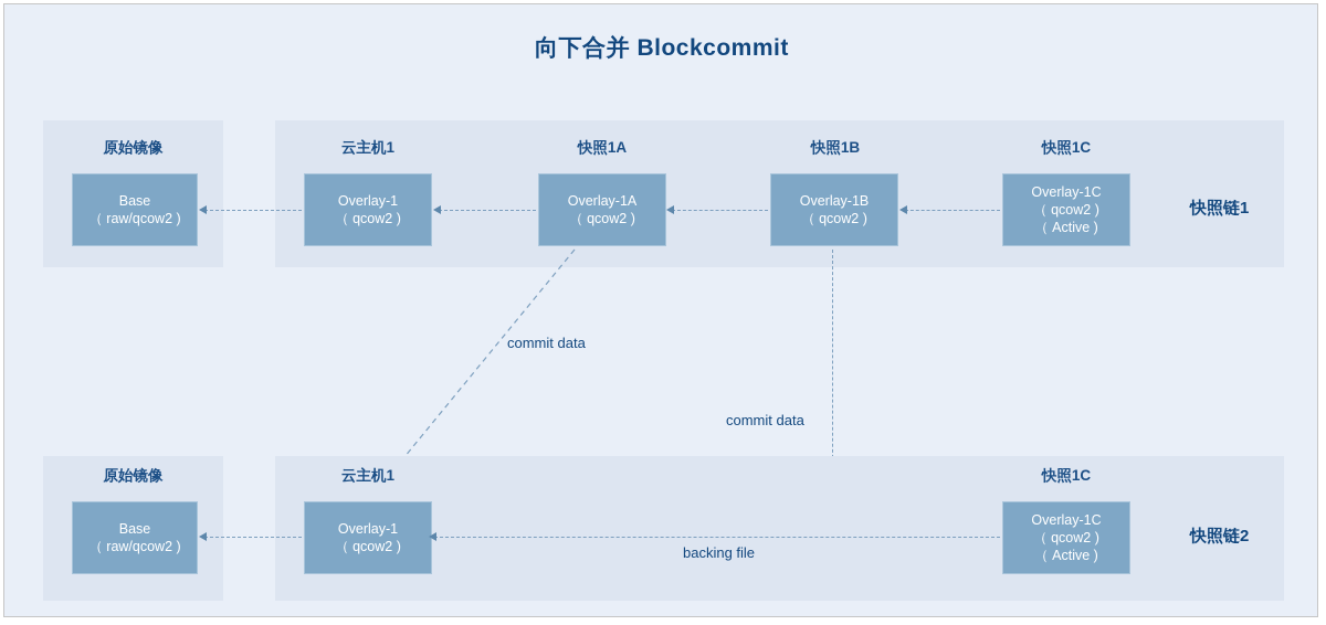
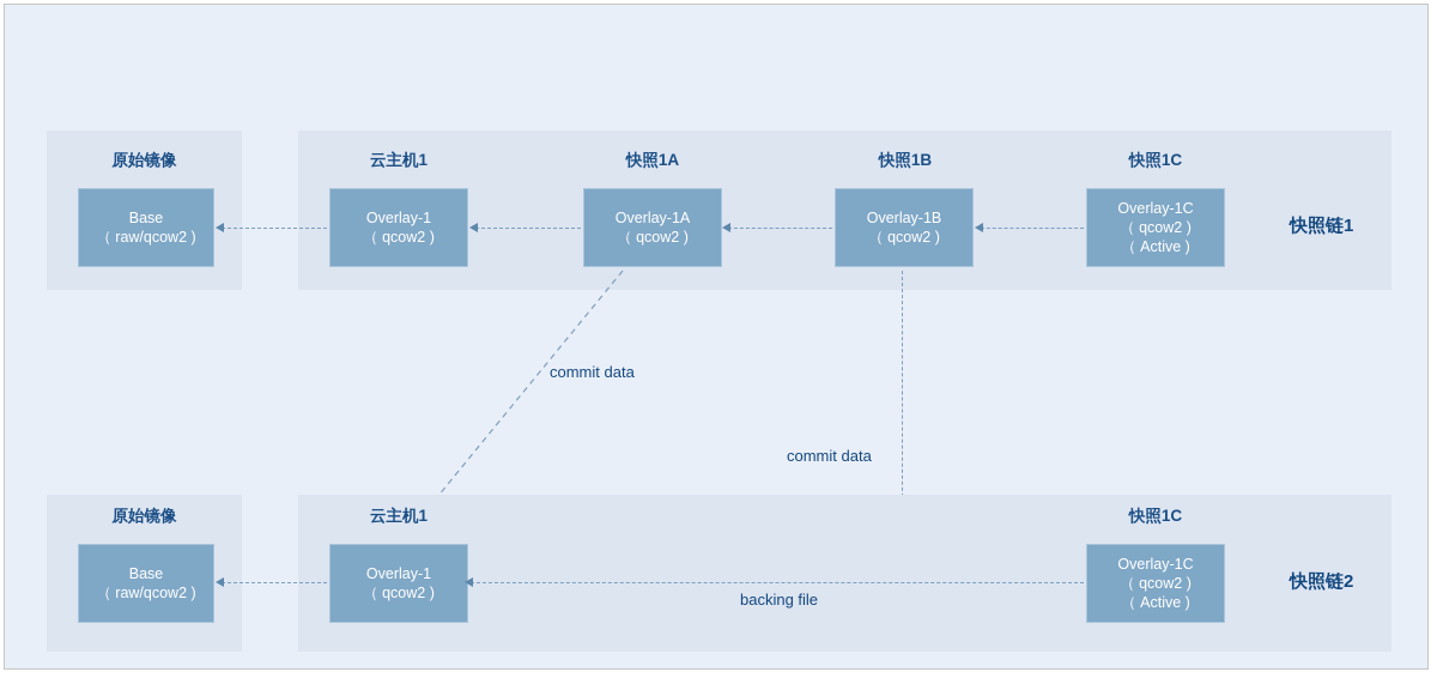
- 向下合并 Blockcommit
  原始镜像
  云主机1
  快照1A
  快照1B
  快照1C
  Base
  （ raw/qcow2 )
  Overlay-1
  （ qcow2 )
  Overlay-1A
  （ qcow2 )
  Overlay-1B
  （ qcow2 )
  Overlay-1C
  （ qcow2 )
  （ Active )
  快照链1
  commit data
  commit data
  原始镜像
  云主机1
  快照1C
  Base
  （ raw/qcow2 )
  Overlay-1
  （ qcow2 )
  Overlay-1C
  （ qcow2 )
  （ Active )
  快照链2
  backing file
